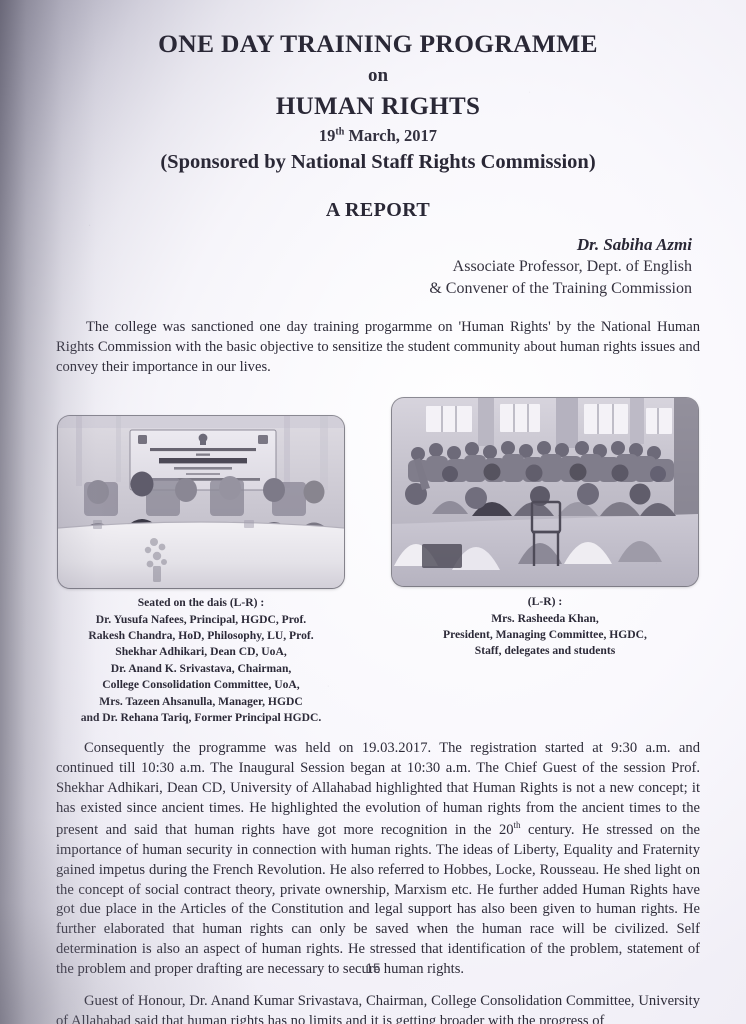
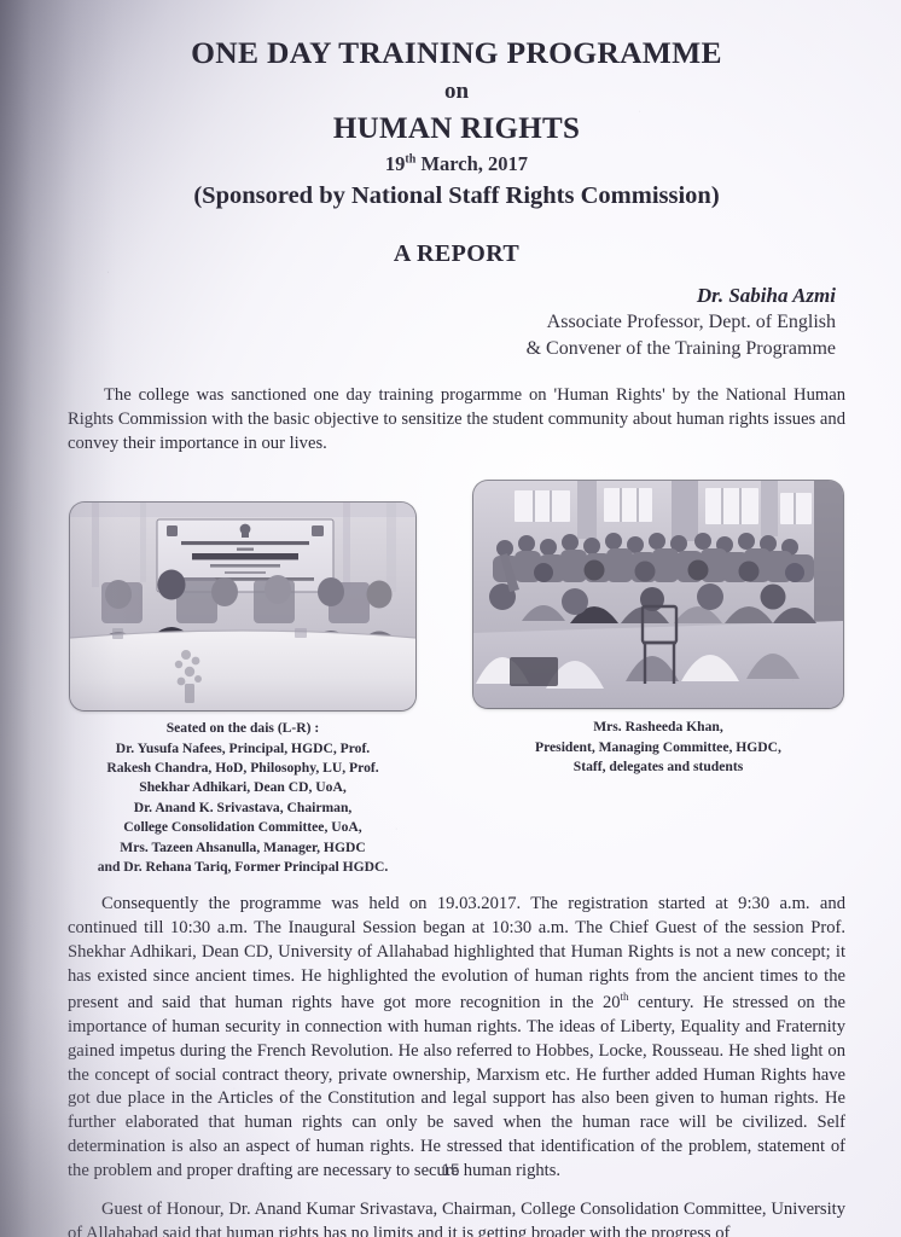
  ONE DAY TRAINING PROGRAMME
  on
  HUMAN RIGHTS
  19th March, 2017
  (Sponsored by National Staff Rights Commission)
  A REPORT
  Dr. Sabiha Azmi
  Associate Professor, Dept. of English
- & Convener of the Training Commission
+ & Convener of the Training Programme
  ollege was sanctioned one day training progarmme on 'Human Rights' by the National Human mmission with the basic objective to sensitize the student community about human rights issues and ir importance in our lives.
  Seated on the dais (L-R) :
  usufa Nafees, Principal, HGDC, Prof.
  h Chandra, HoD, Philosophy, LU, Prof.
  hekhar Adhikari, Dean CD, UoA,
  r. Anand K. Srivastava, Chairman,
  lege Consolidation Committee, UoA,
  . Tazeen Ahsanulla, Manager, HGDC
  Rehana Tariq, Former Principal HGDC.
- (L-R) :
  Mrs. Rasheeda Khan,
  President, Managing Committee, HGDC,
  Staff, delegates and students
